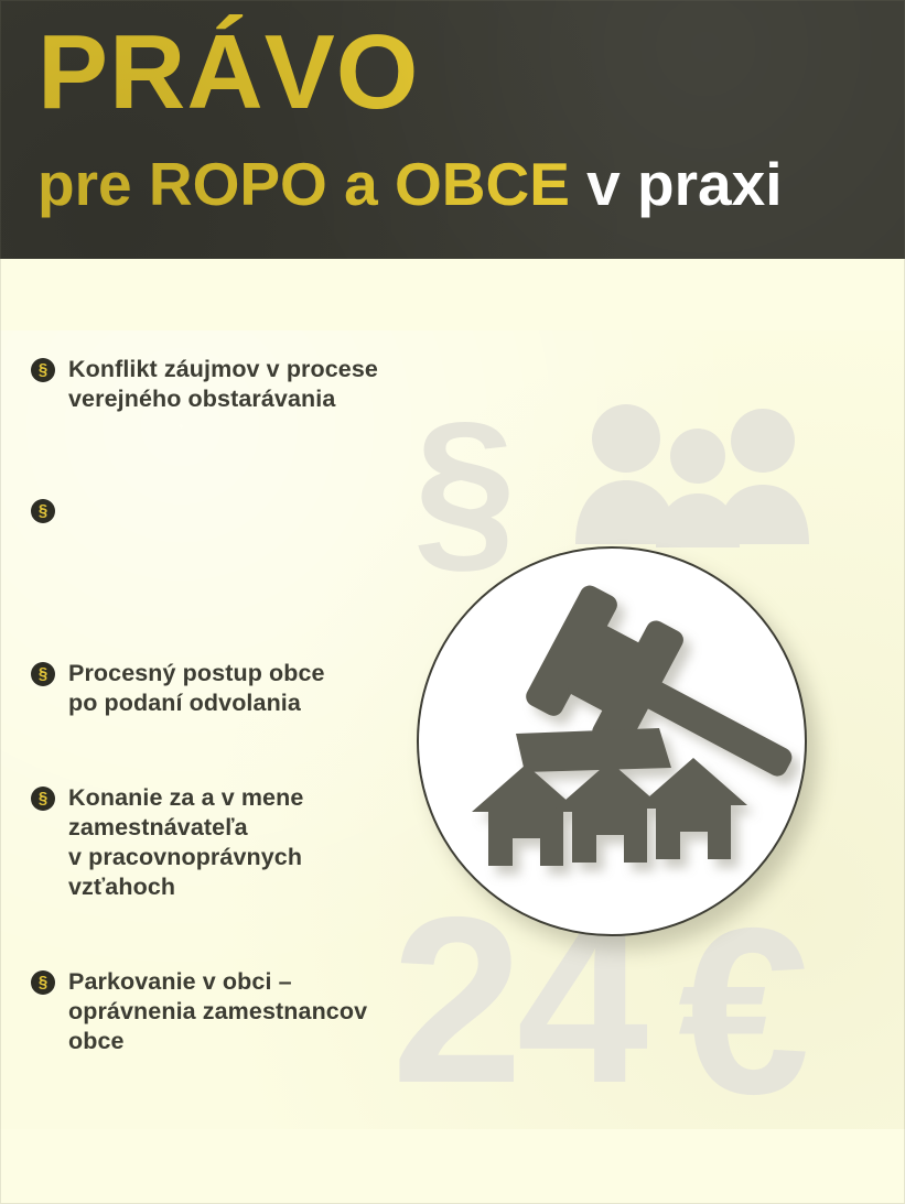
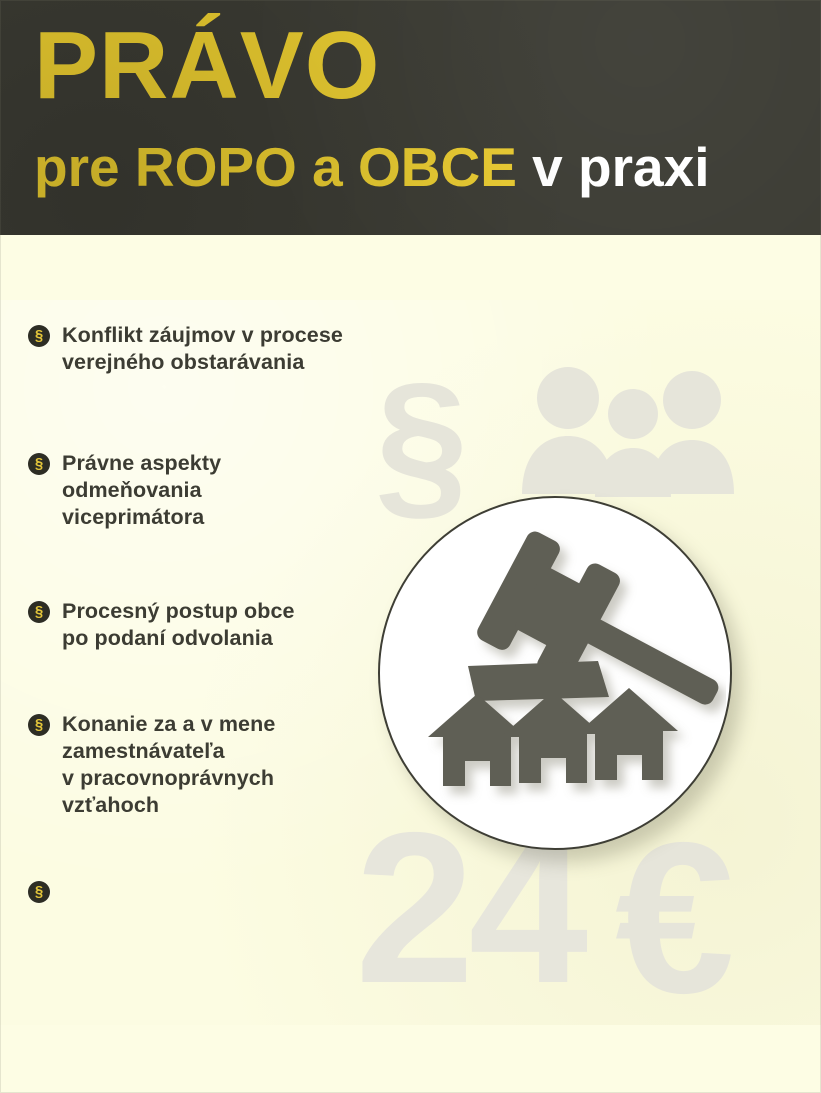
  §
  24
  €
  §
  Konflikt záujmov v procese
  verejného obstarávania
  §
+ Právne aspekty
+ odmeňovania
+ viceprimátora
  §
  Procesný postup obce
  po podaní odvolania
  §
  Konanie za a v mene
  zamestnávateľa
  v pracovnoprávnych
  vzťahoch
  §
- Parkovanie v obci –
- oprávnenia zamestnancov
- obce
